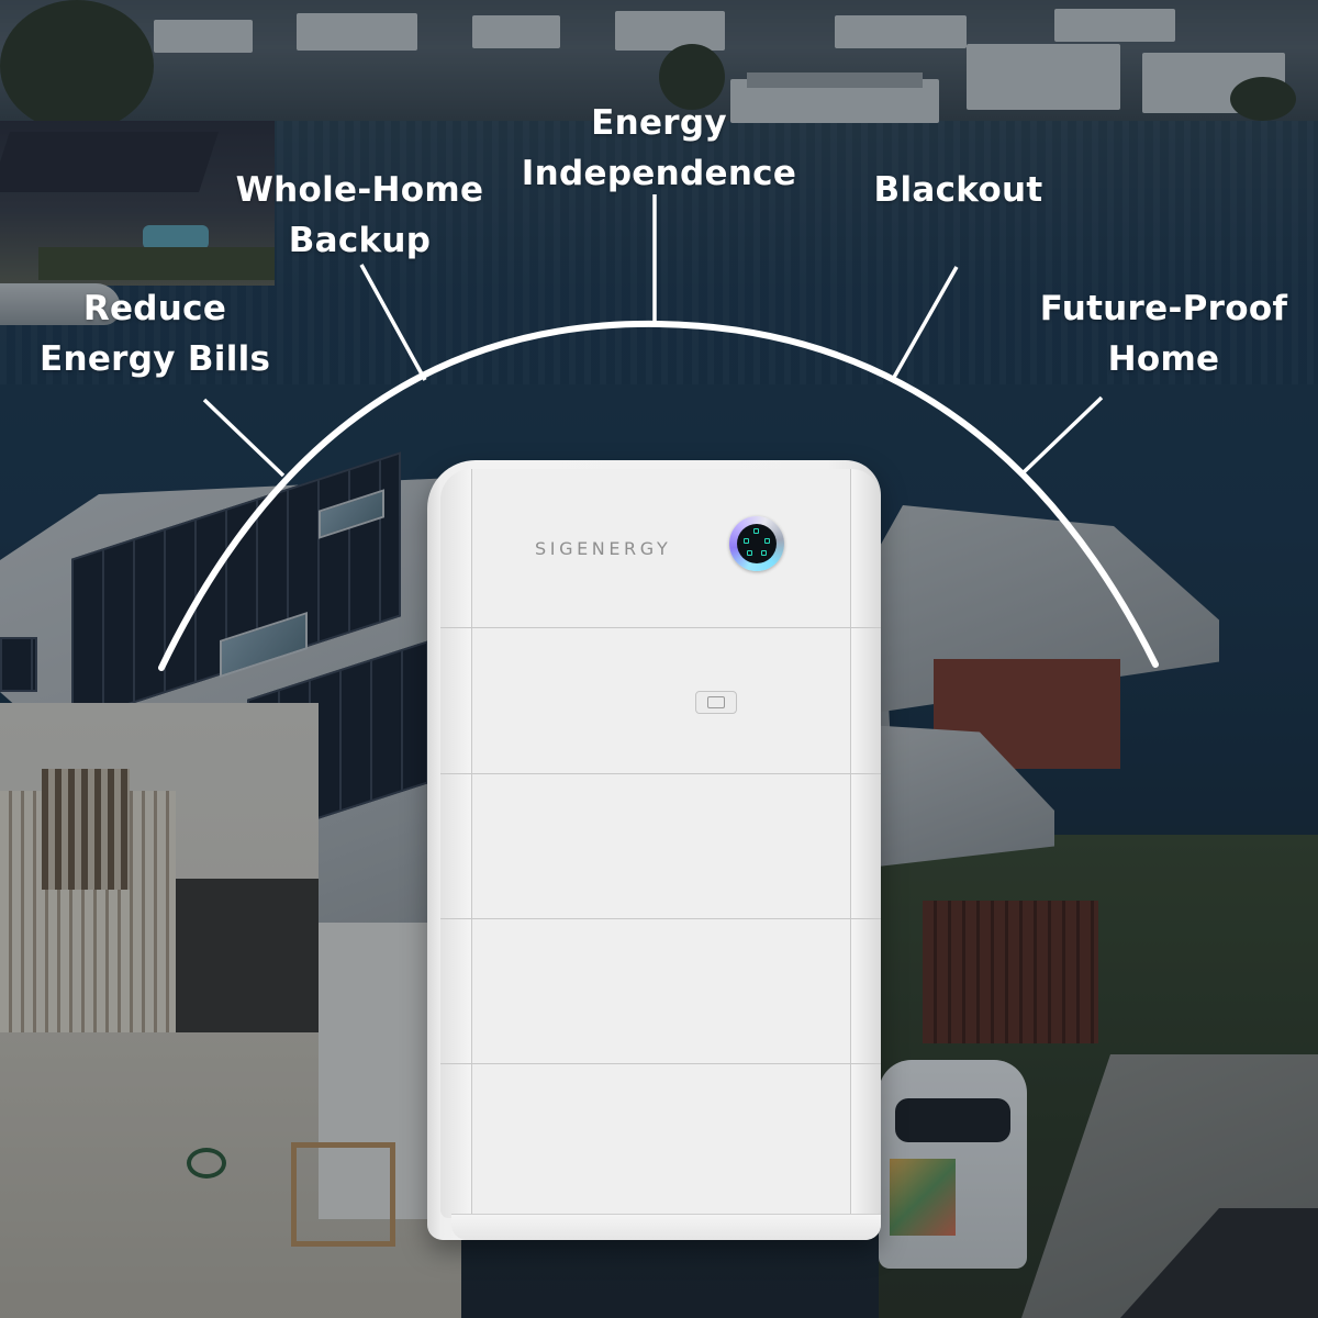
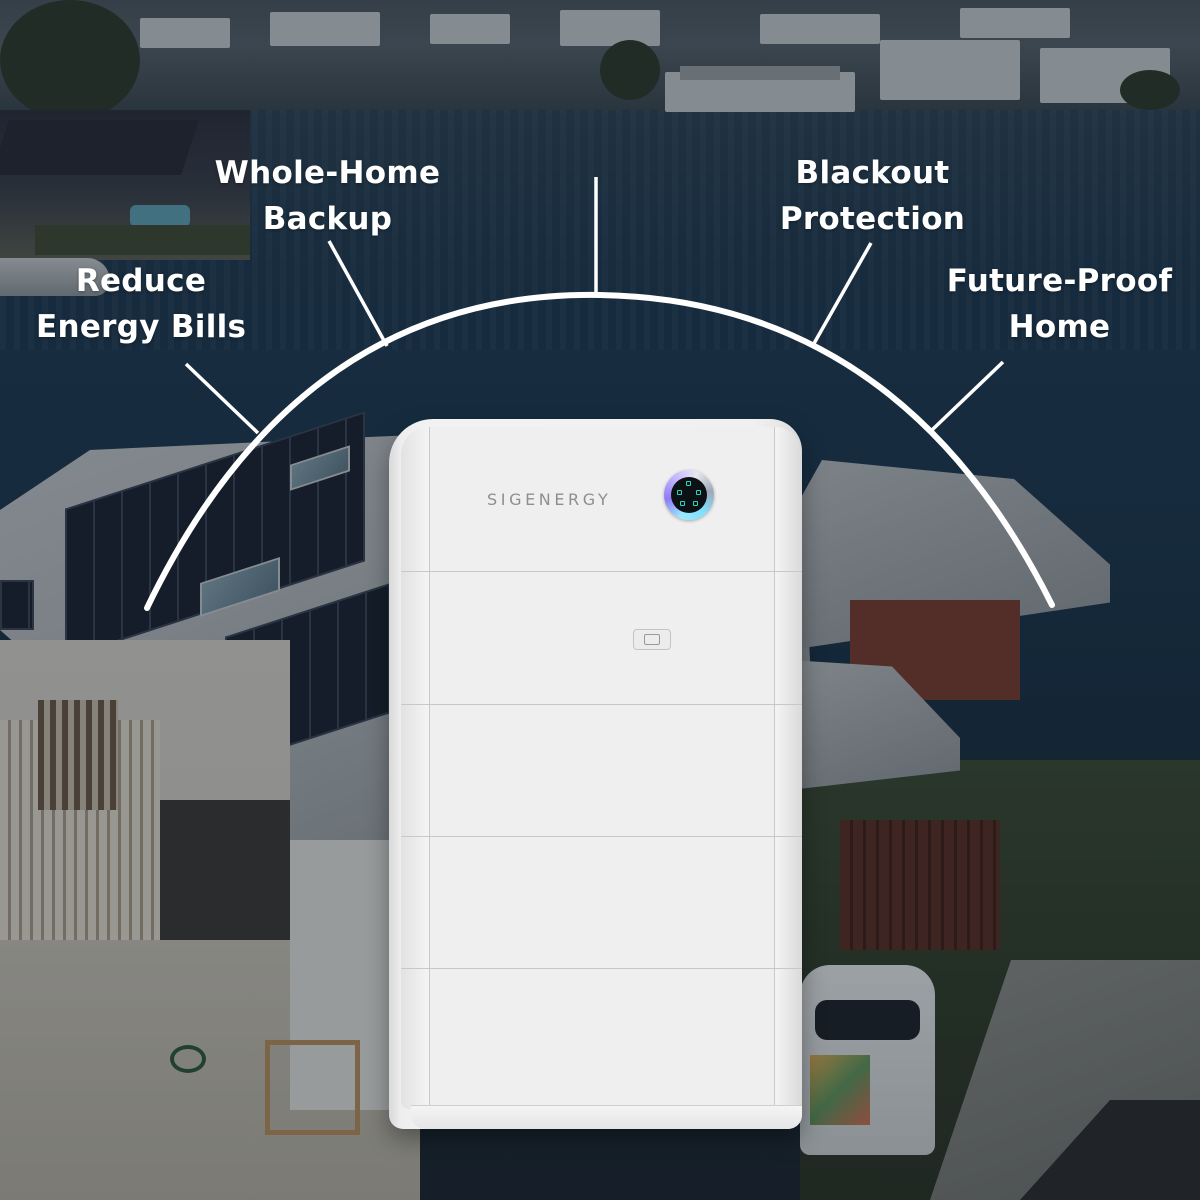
  Reduce
  Energy Bills
  Whole-Home
  Backup
- Energy
- Independence
  Blackout
+ Protection
  Future-Proof
  Home
  SIGENERGY
